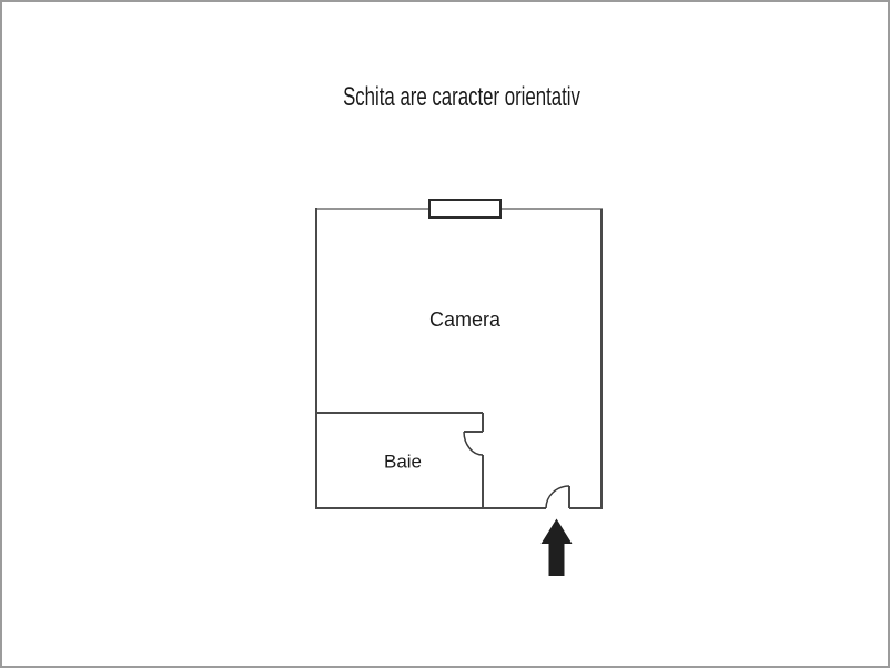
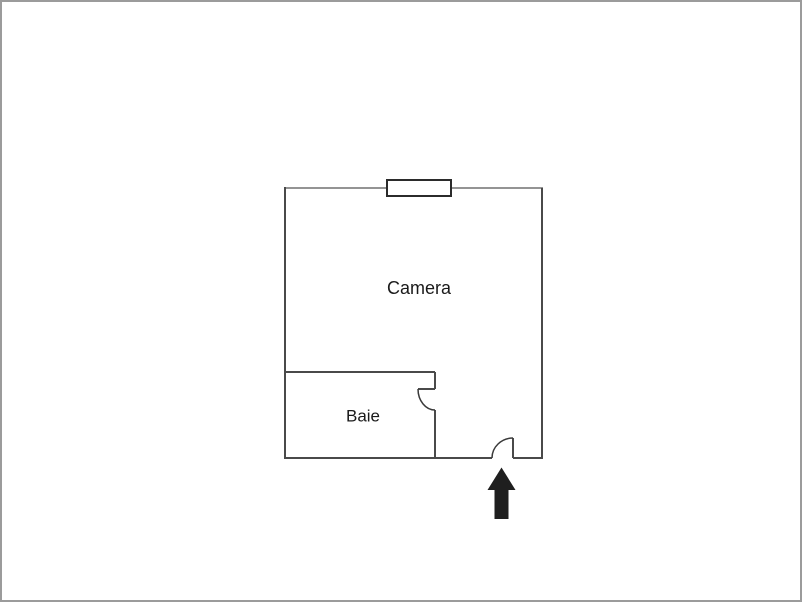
- Schita are caracter orientativ
  Camera
  Baie
